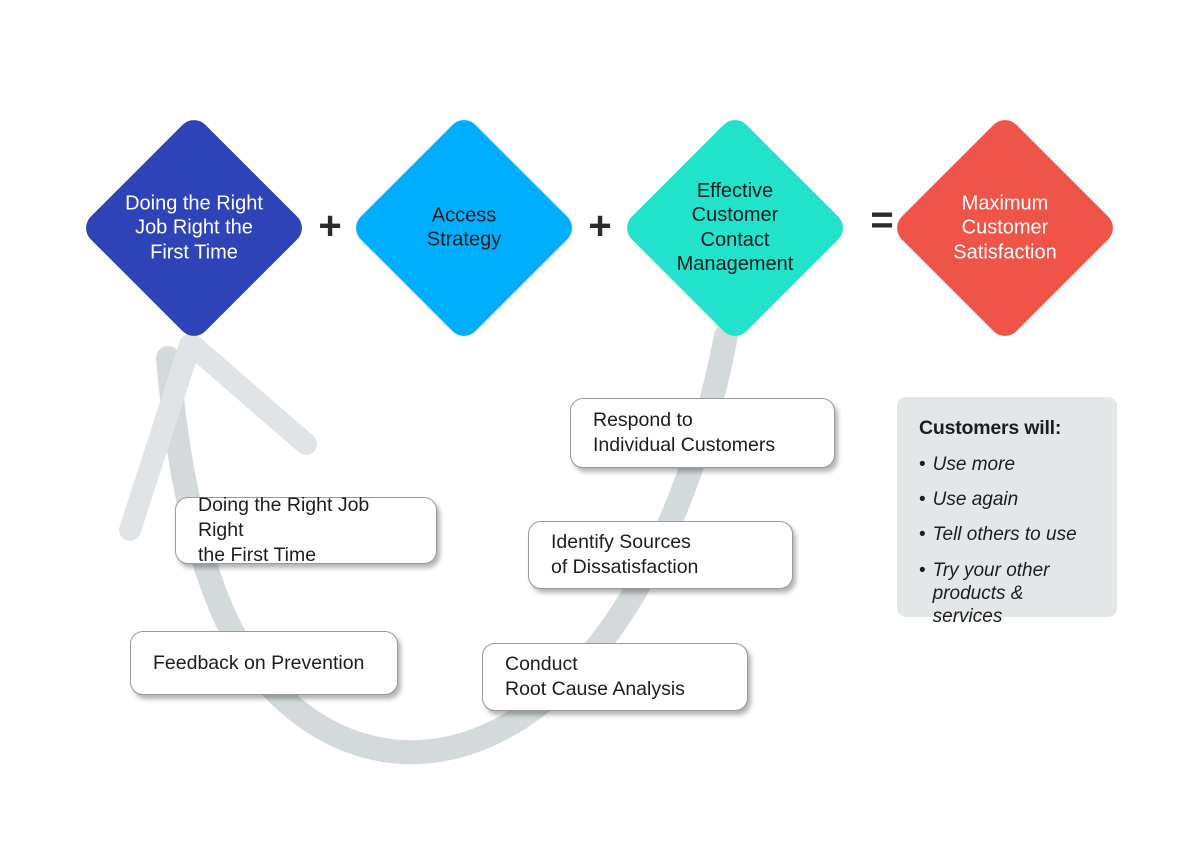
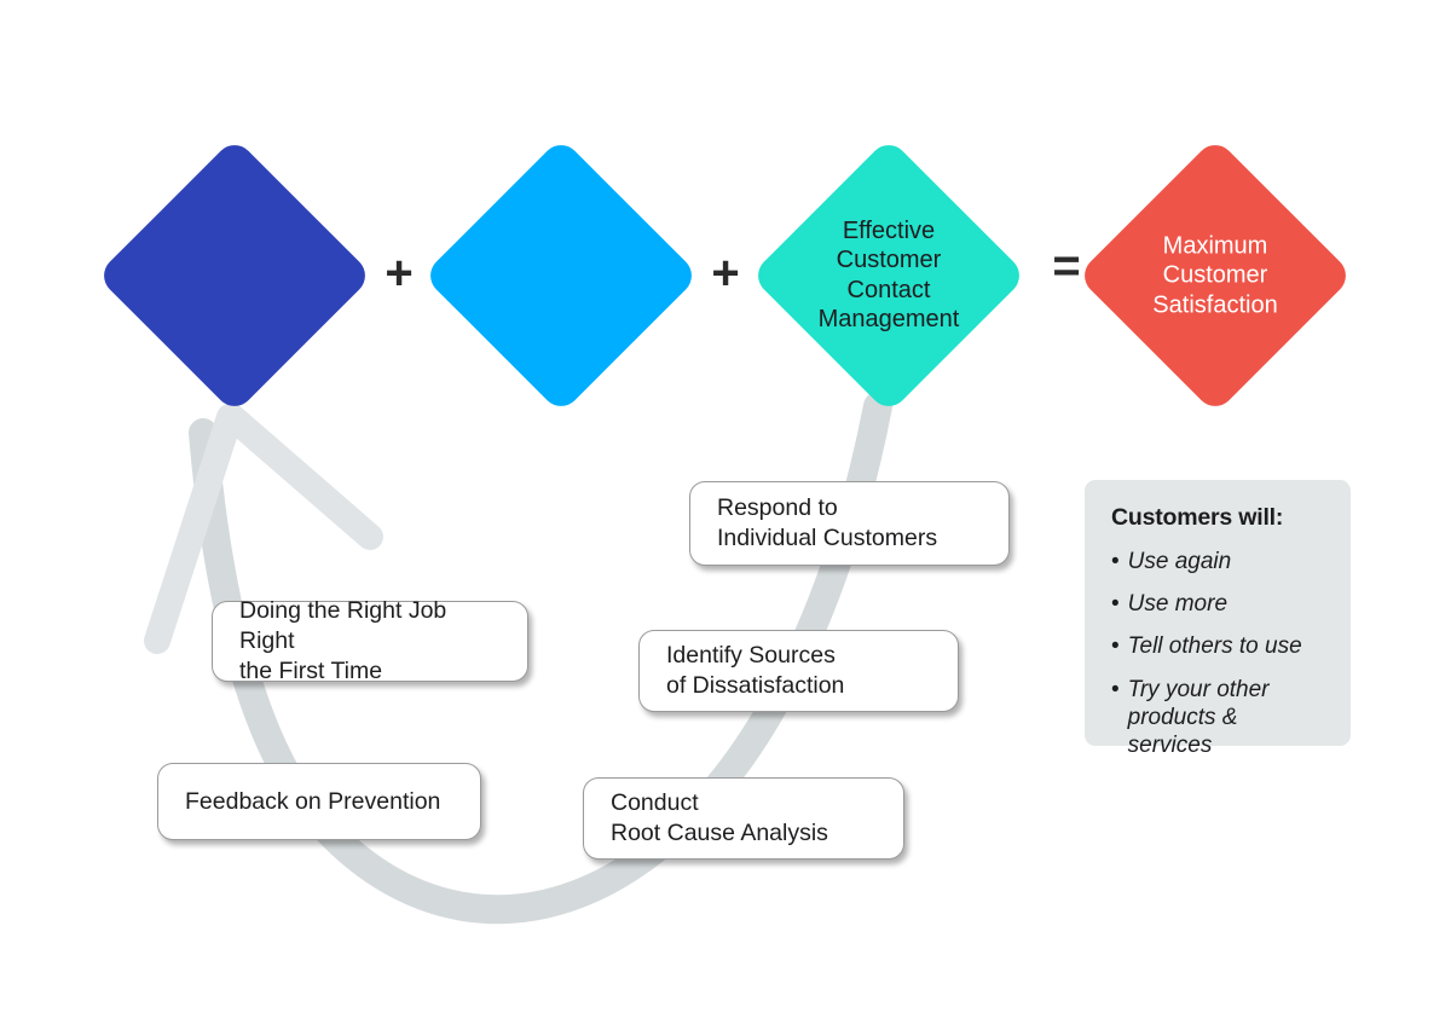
- Doing the Right
- Job Right the
- First Time
- Access
- Strategy
  Effective
  Customer
  Contact
  Management
  Maximum
  Customer
  Satisfaction
  +
  +
  =
  Respond to
  Individual Customers
  Doing the Right Job Right
  the First Time
  Identify Sources
  of Dissatisfaction
  Feedback on Prevention
  Conduct
  Root Cause Analysis
  Customers will:
  •
- Use more
+ Use again
  •
- Use again
+ Use more
  •
  Tell others to use
  •
  Try your other
  products & services
